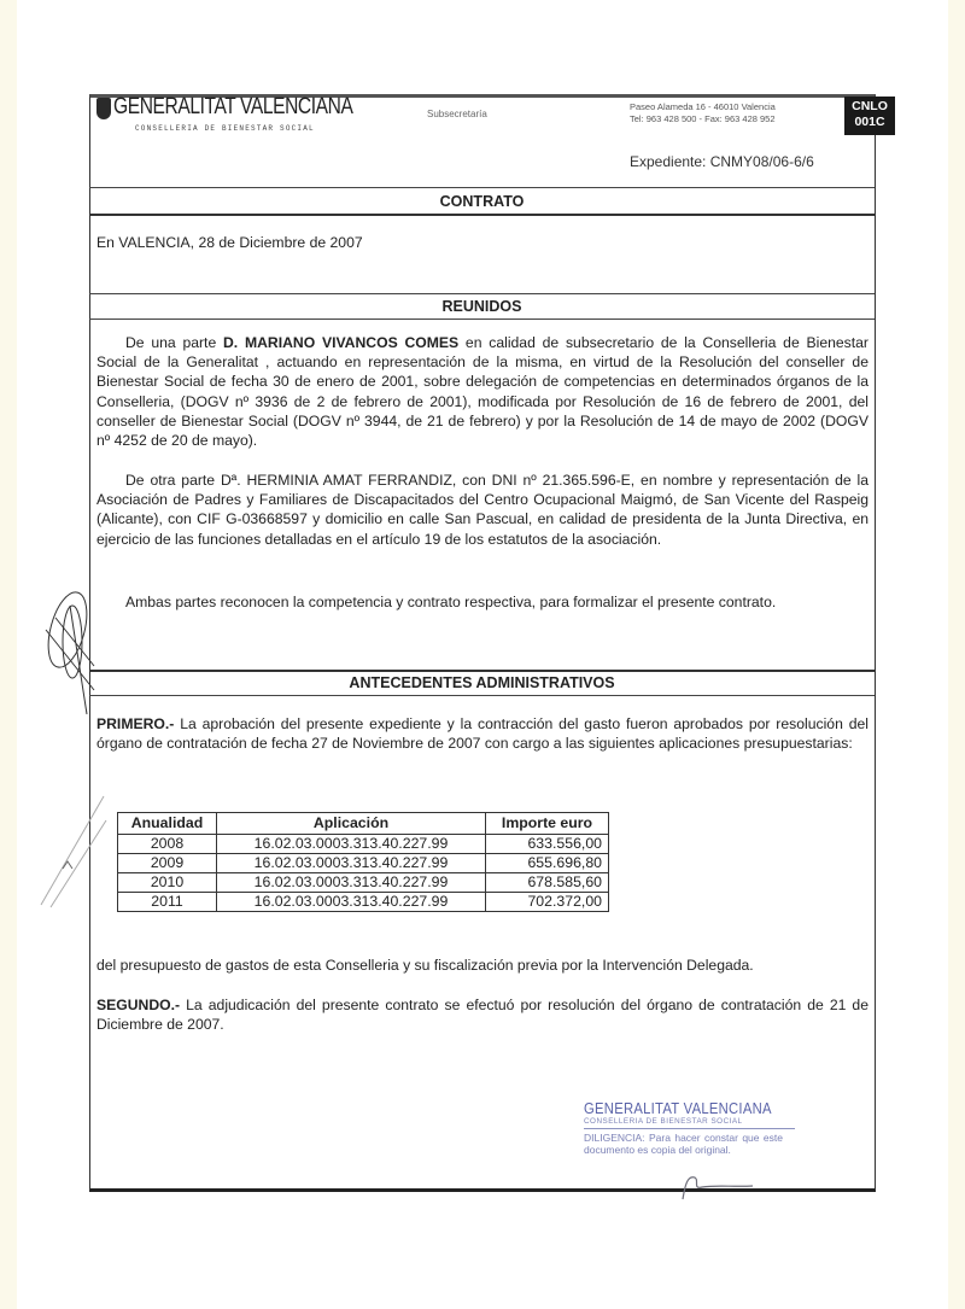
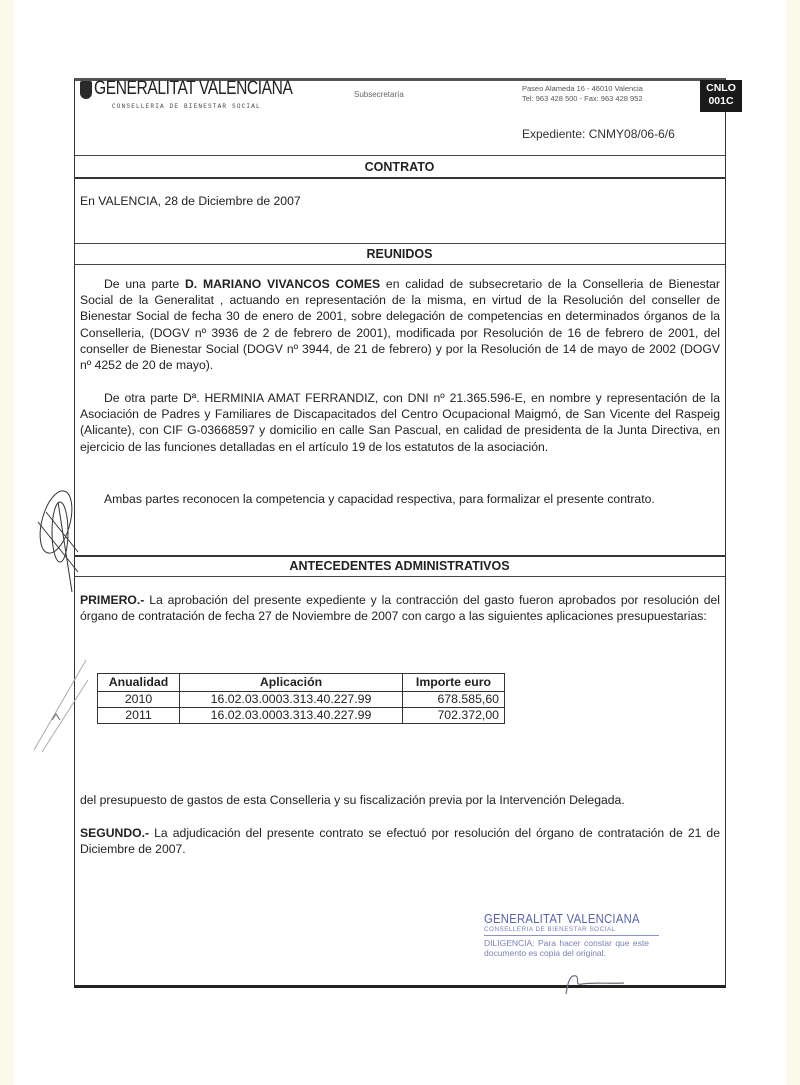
  GENERALITAT VALENCIANA
  Subsecretaría
  Paseo Alameda 16 - 46010 Valencia
  Tel: 963 428 500 - Fax: 963 428 952
  CNLO
  001C
  Expediente: CNMY08/06-6/6
  CONTRATO
  En VALENCIA, 28 de Diciembre de 2007
  REUNIDOS
  De una parte D. MARIANO VIVANCOS COMES en calidad de subsecretario de la Conselleria de Bienestar Social de la Generalitat , actuando en representación de la misma, en virtud de la Resolución del conseller de Bienestar Social de fecha 30 de enero de 2001, sobre delegación de competencias en determinados órganos de la Conselleria, (DOGV nº 3936 de 2 de febrero de 2001), modificada por Resolución de 16 de febrero de 2001, del conseller de Bienestar Social (DOGV nº 3944, de 21 de febrero) y por la Resolución de 14 de mayo de 2002 (DOGV nº 4252 de 20 de mayo).
  De otra parte Dª. HERMINIA AMAT FERRANDIZ, con DNI nº 21.365.596-E, en nombre y representación de la Asociación de Padres y Familiares de Discapacitados del Centro Ocupacional Maigmó, de San Vicente del Raspeig (Alicante), con CIF G-03668597 y domicilio en calle San Pascual, en calidad de presidenta de la Junta Directiva, en ejercicio de las funciones detalladas en el artículo 19 de los estatutos de la asociación.
- Ambas partes reconocen la competencia y contrato respectiva, para formalizar el presente contrato.
+ Ambas partes reconocen la competencia y capacidad respectiva, para formalizar el presente contrato.
  ANTECEDENTES ADMINISTRATIVOS
  PRIMERO.- La aprobación del presente expediente y la contracción del gasto fueron aprobados por resolución del órgano de contratación de fecha 27 de Noviembre de 2007 con cargo a las siguientes aplicaciones presupuestarias:
  Anualidad	Aplicación	Importe euro
- 2008	16.02.03.0003.313.40.227.99	633.556,00
- 2009	16.02.03.0003.313.40.227.99	655.696,80
  2010	16.02.03.0003.313.40.227.99	678.585,60
  2011	16.02.03.0003.313.40.227.99	702.372,00
  del presupuesto de gastos de esta Conselleria y su fiscalización previa por la Intervención Delegada.
  SEGUNDO.- La adjudicación del presente contrato se efectuó por resolución del órgano de contratación de 21 de Diciembre de 2007.
  GENERALITAT VALENCIANA
  DILIGENCIA: Para hacer constar que este documento es copia del original.
